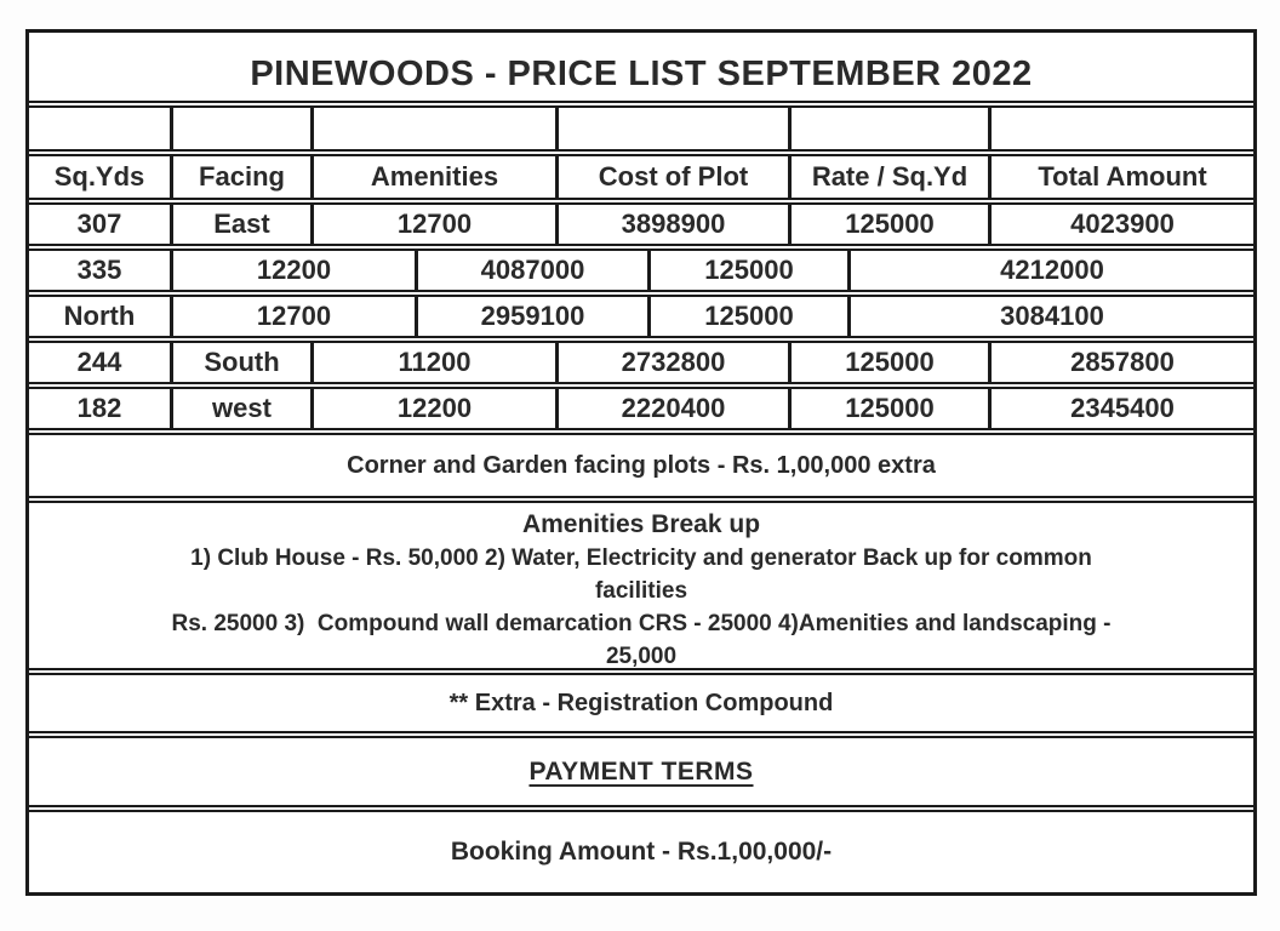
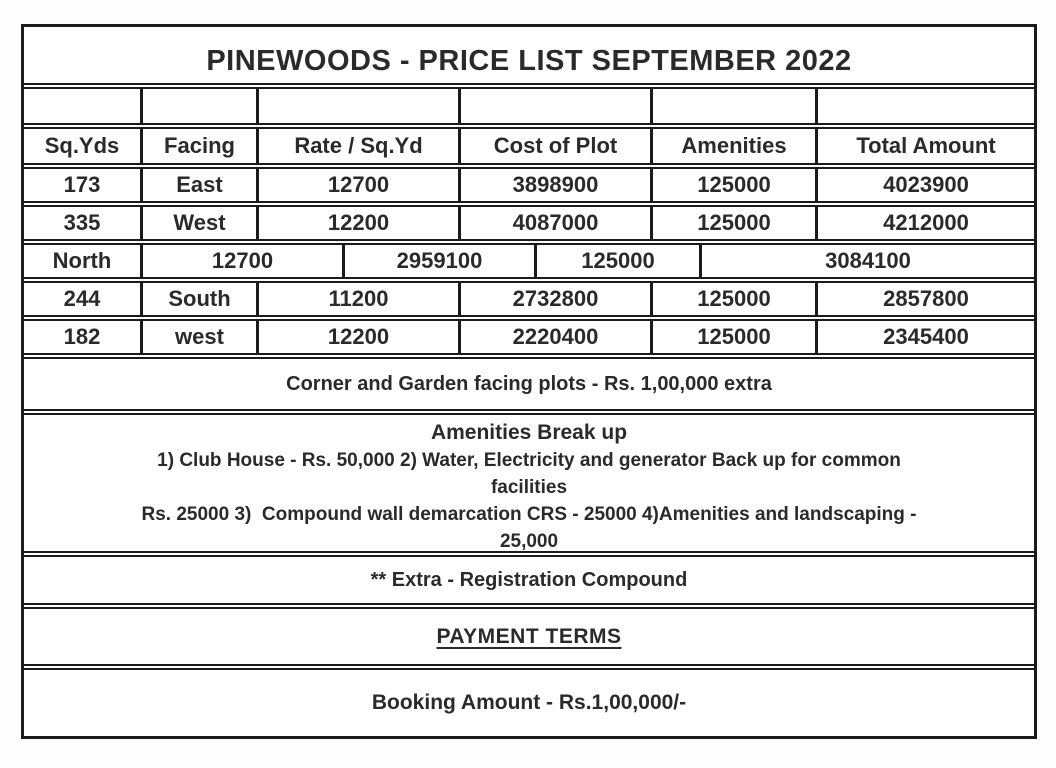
  PINEWOODS - PRICE LIST SEPTEMBER 2022
  Sq.Yds
  Facing
- Amenities
+ Rate / Sq.Yd
  Cost of Plot
- Rate / Sq.Yd
+ Amenities
  Total Amount
- 307
+ 173
  East
  12700
  3898900
  125000
  4023900
  335
+ West
  12200
  4087000
  125000
  4212000
  North
  12700
  2959100
  125000
  3084100
  244
  South
  11200
  2732800
  125000
  2857800
  182
  west
  12200
  2220400
  125000
  2345400
  Corner and Garden facing plots - Rs. 1,00,000 extra
  Amenities Break up
  1) Club House - Rs. 50,000 2) Water, Electricity and generator Back up for common
  facilities
  Rs. 25000 3) Compound wall demarcation CRS - 25000 4)Amenities and landscaping -
  25,000
  ** Extra - Registration Compound
  PAYMENT TERMS
  Booking Amount - Rs.1,00,000/-
